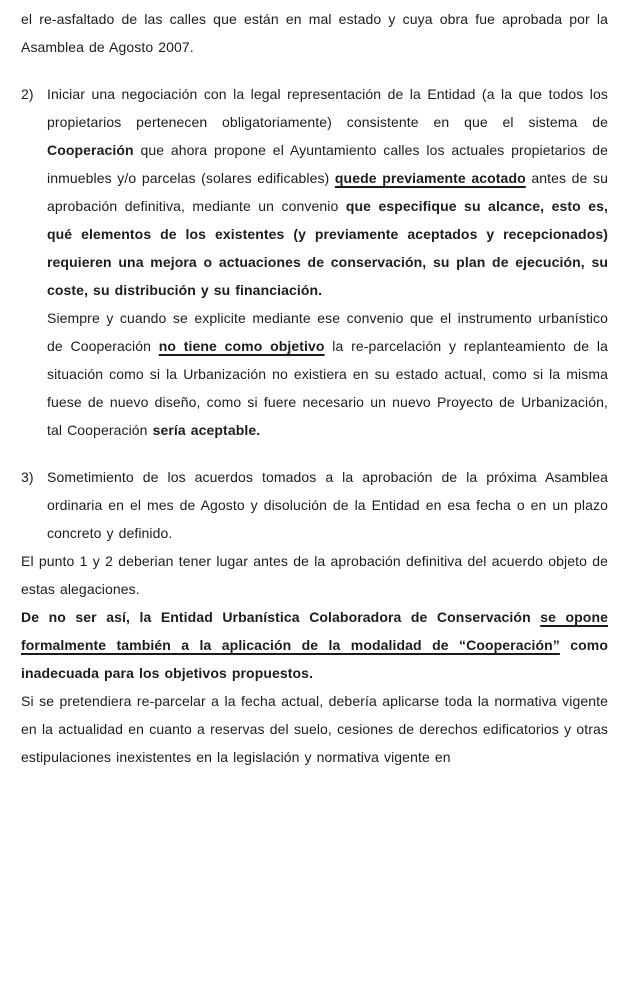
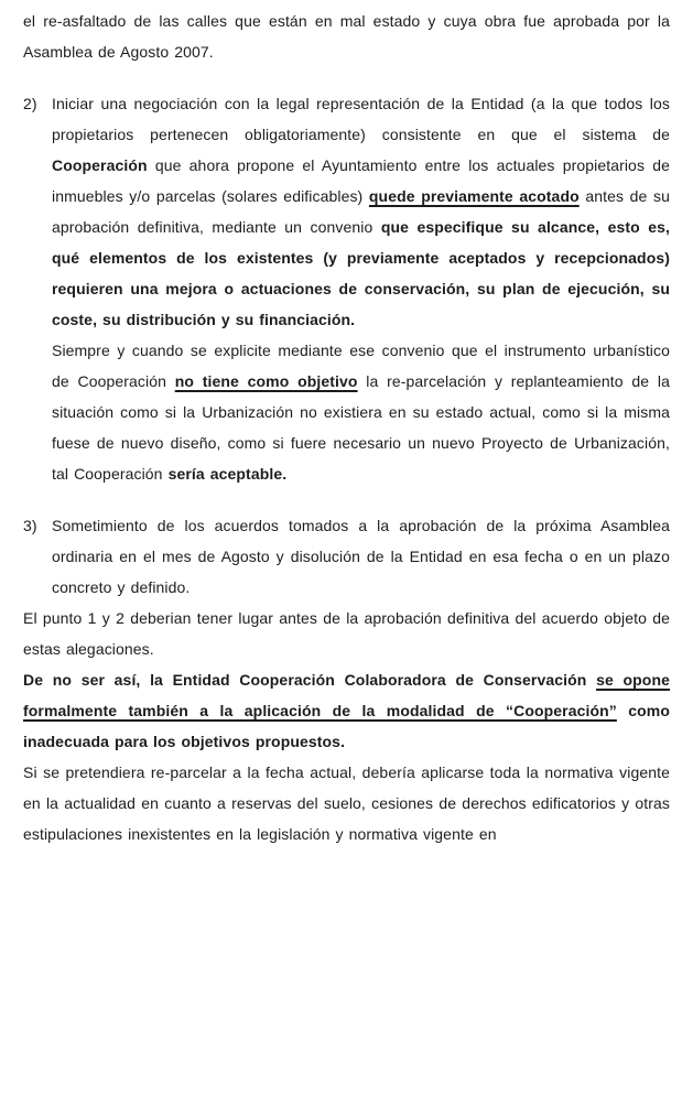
  el re-asfaltado de las calles que están en mal estado y cuya obra fue aprobada por la Asamblea de Agosto 2007.
  2)
- Iniciar una negociación con la legal representación de la Entidad (a la que todos los propietarios pertenecen obligatoriamente) consistente en que el sistema de Cooperación que ahora propone el Ayuntamiento calles los actuales propietarios de inmuebles y/o parcelas (solares edificables) quede previamente acotado antes de su aprobación definitiva, mediante un convenio que especifique su alcance, esto es, qué elementos de los existentes (y previamente aceptados y recepcionados) requieren una mejora o actuaciones de conservación, su plan de ejecución, su coste, su distribución y su financiación.
+ Iniciar una negociación con la legal representación de la Entidad (a la que todos los propietarios pertenecen obligatoriamente) consistente en que el sistema de Cooperación que ahora propone el Ayuntamiento entre los actuales propietarios de inmuebles y/o parcelas (solares edificables) quede previamente acotado antes de su aprobación definitiva, mediante un convenio que especifique su alcance, esto es, qué elementos de los existentes (y previamente aceptados y recepcionados) requieren una mejora o actuaciones de conservación, su plan de ejecución, su coste, su distribución y su financiación.
  Siempre y cuando se explicite mediante ese convenio que el instrumento urbanístico de Cooperación no tiene como objetivo la re-parcelación y replanteamiento de la situación como si la Urbanización no existiera en su estado actual, como si la misma fuese de nuevo diseño, como si fuere necesario un nuevo Proyecto de Urbanización, tal Cooperación sería aceptable.
  3)
  Sometimiento de los acuerdos tomados a la aprobación de la próxima Asamblea ordinaria en el mes de Agosto y disolución de la Entidad en esa fecha o en un plazo concreto y definido.
  El punto 1 y 2 deberian tener lugar antes de la aprobación definitiva del acuerdo objeto de estas alegaciones.
- De no ser así, la Entidad Urbanística Colaboradora de Conservación se opone formalmente también a la aplicación de la modalidad de “Cooperación” como inadecuada para los objetivos propuestos.
+ De no ser así, la Entidad Cooperación Colaboradora de Conservación se opone formalmente también a la aplicación de la modalidad de “Cooperación” como inadecuada para los objetivos propuestos.
  Si se pretendiera re-parcelar a la fecha actual, debería aplicarse toda la normativa vigente en la actualidad en cuanto a reservas del suelo, cesiones de derechos edificatorios y otras estipulaciones inexistentes en la legislación y normativa vigente en
